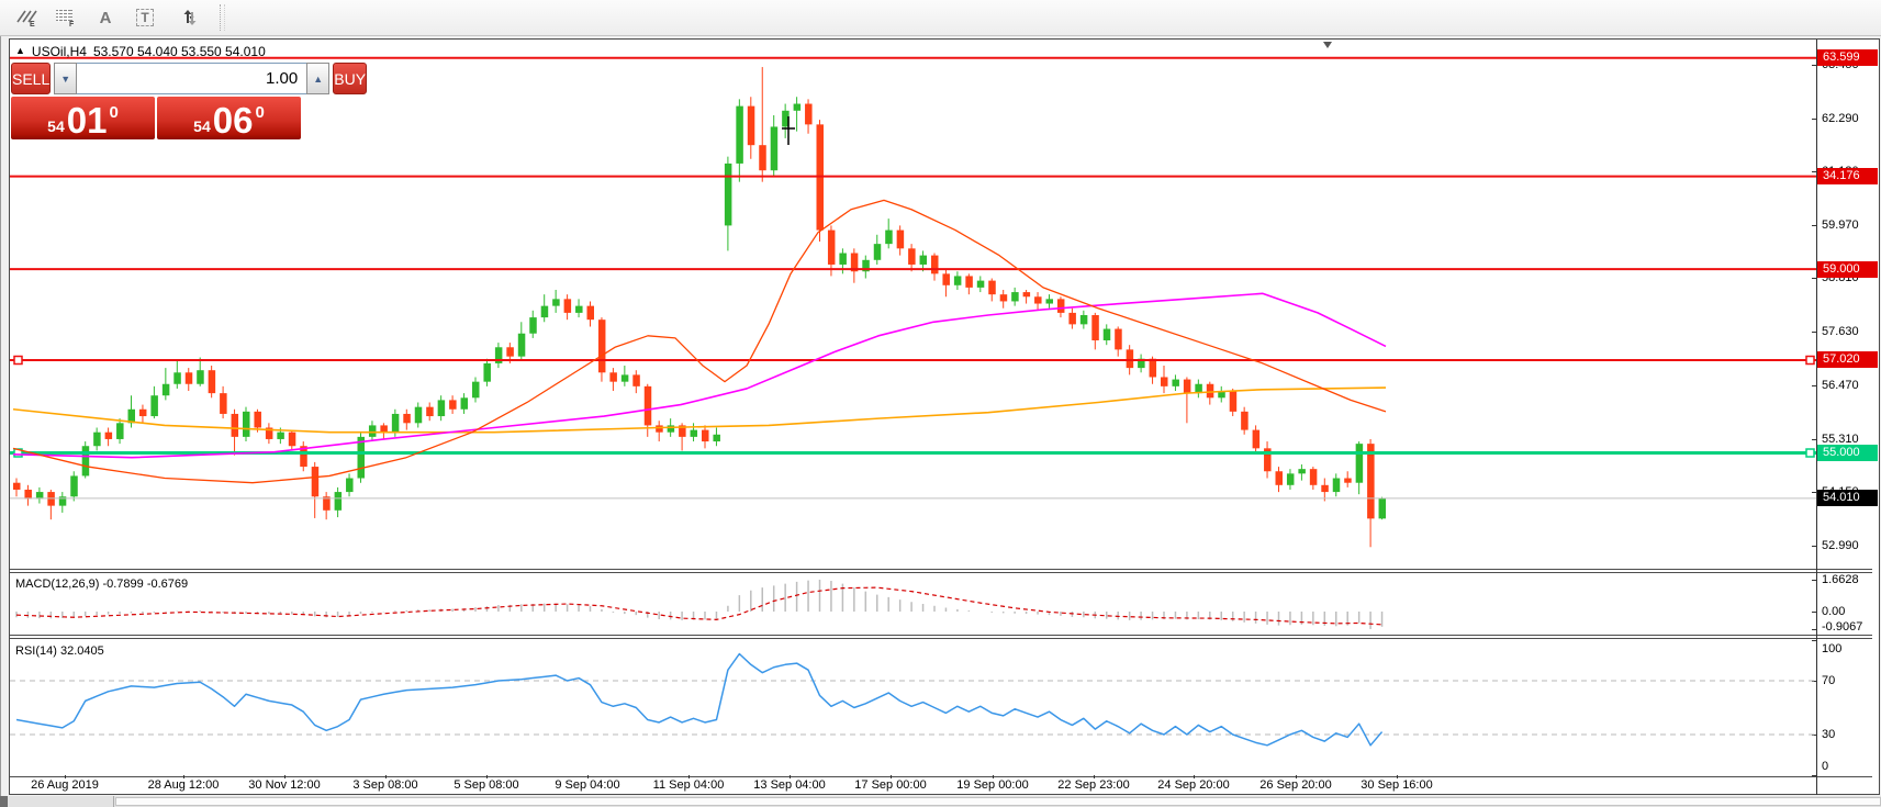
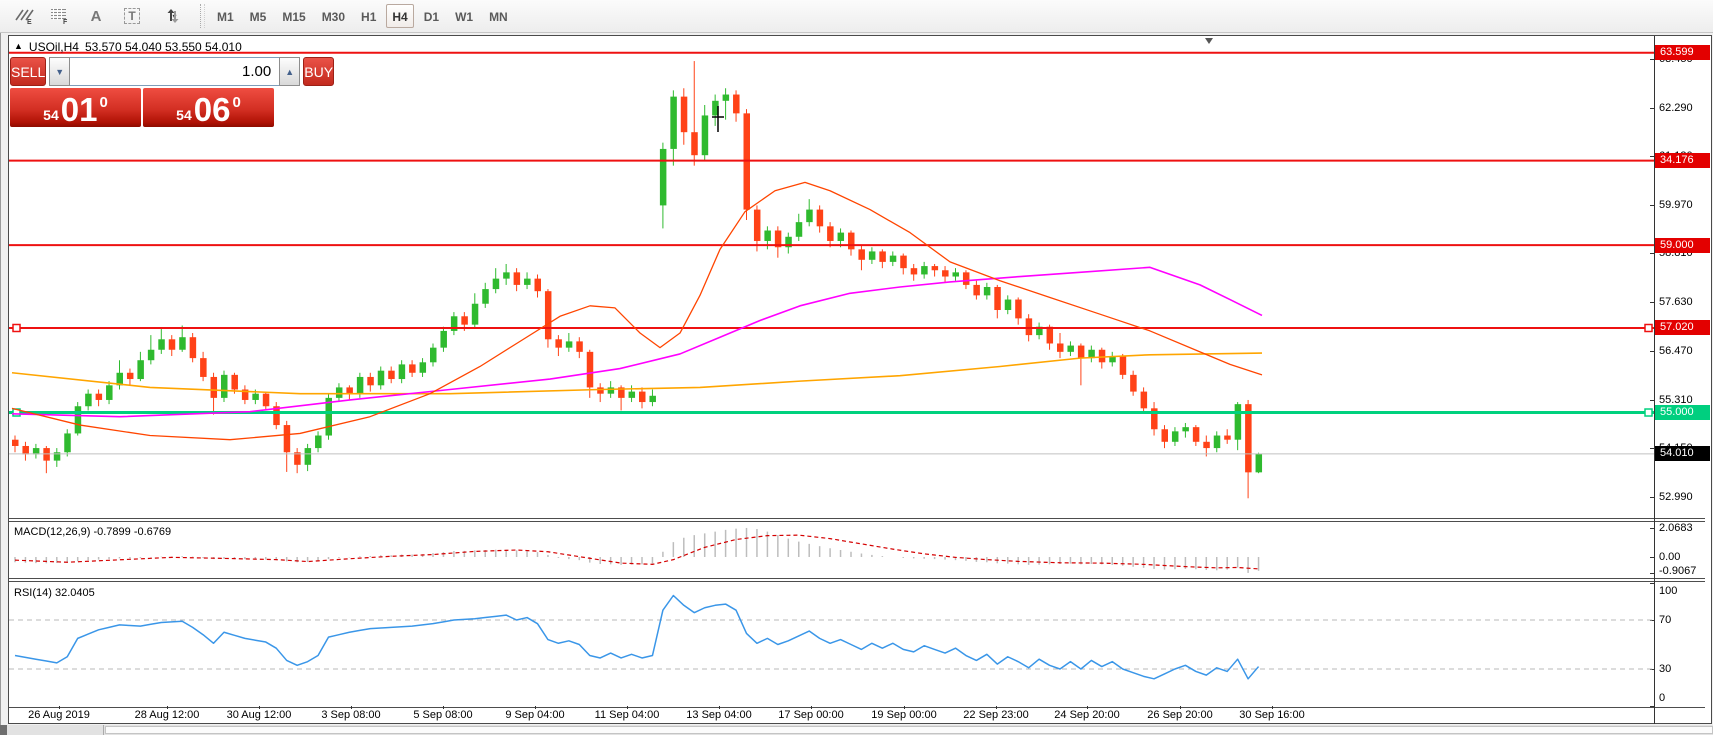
  A
  T
+ M1
+ M5
+ M15
+ M30
+ H1
+ H4
+ D1
+ W1
+ MN
  ▲
  USOil,H4
  53.570 54.040 53.550 54.010
  MACD(12,26,9) -0.7899 -0.6769
  RSI(14) 32.0405
  62.290
  59.970
  58.810
  57.630
  56.470
  55.310
  52.990
  63.599
  34.176
  59.000
  57.020
  55.000
  54.010
- 1.6628
+ 2.0683
  0.00
  -0.9067
  100
  70
  30
  0
  26 Aug 2019
  28 Aug 12:00
- 30 Nov 12:00
+ 30 Aug 12:00
  3 Sep 08:00
  5 Sep 08:00
  9 Sep 04:00
  11 Sep 04:00
  13 Sep 04:00
  17 Sep 00:00
  19 Sep 00:00
  22 Sep 23:00
  24 Sep 20:00
  26 Sep 20:00
  30 Sep 16:00
  SELL
  ▼
  1.00
  ▲
  BUY
  54
  01
  0
  54
  06
  0
